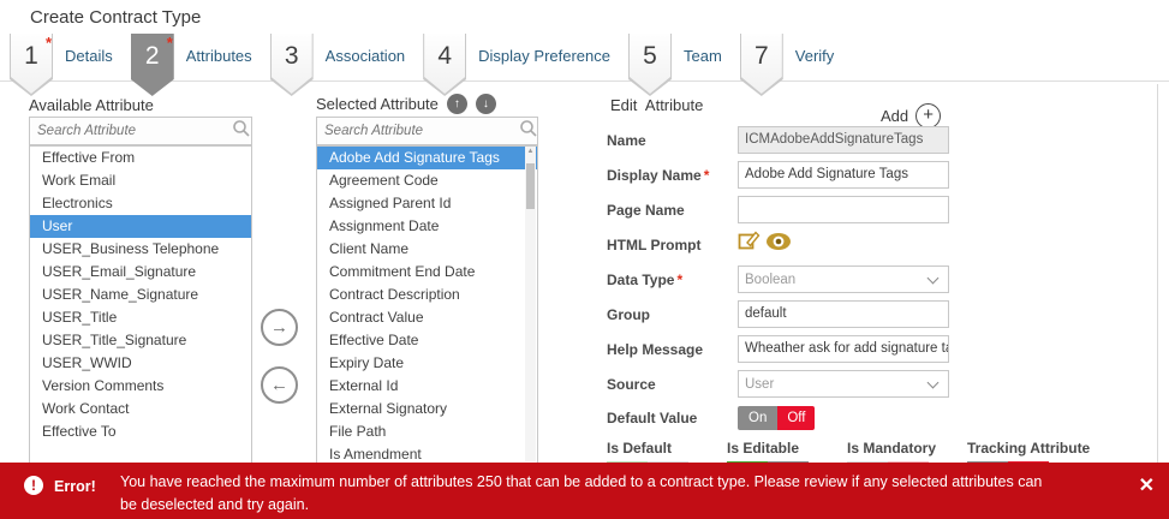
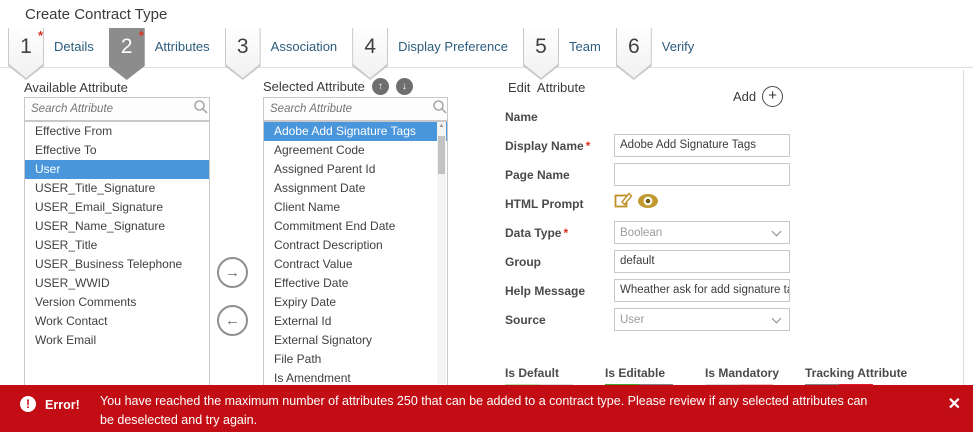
  Create Contract Type
  1
  *
  Details
  2
  *
  Attributes
  3
  Association
  4
  Display Preference
  5
  Team
- 7
+ 6
  Verify
  Available Attribute
  Search Attribute
  Effective From
- Work Email
+ Effective To
- Electronics
  User
- USER_Business Telephone
+ USER_Title_Signature
  USER_Email_Signature
  USER_Name_Signature
  USER_Title
- USER_Title_Signature
+ USER_Business Telephone
  USER_WWID
  Version Comments
  Work Contact
- Effective To
+ Work Email
  →
  ←
  Selected Attribute
  ↑
  ↓
  Search Attribute
  Adobe Add Signature Tags
  Agreement Code
  Assigned Parent Id
  Assignment Date
  Client Name
  Commitment End Date
  Contract Description
  Contract Value
  Effective Date
  Expiry Date
  External Id
  External Signatory
  File Path
  Is Amendment
  Edit Attribute
  Add
  +
  Name
- ICMAdobeAddSignatureTags
  Display Name *
  Adobe Add Signature Tags
  Page Name
  HTML Prompt
  Data Type *
  Boolean
  Group
  default
  Help Message
  Wheather ask for add signature t
  Source
  User
- Default Value
- On
- Off
  Is Default
  Is Editable
  Is Mandatory
  Tracking Attribute
  !
  Error!
  You have reached the maximum number of attributes 250 that can be added to a contract type. Please review if any selected attributes can be deselected and try again.
  ✕
